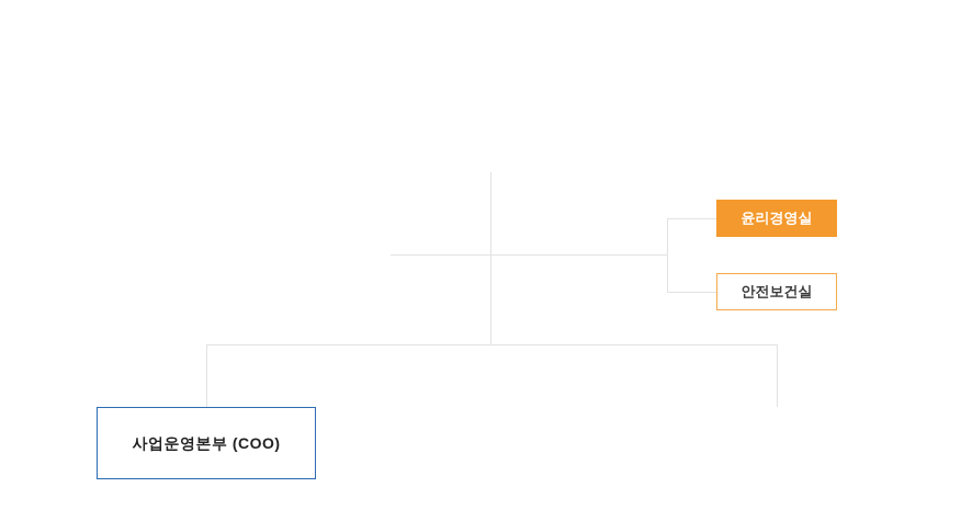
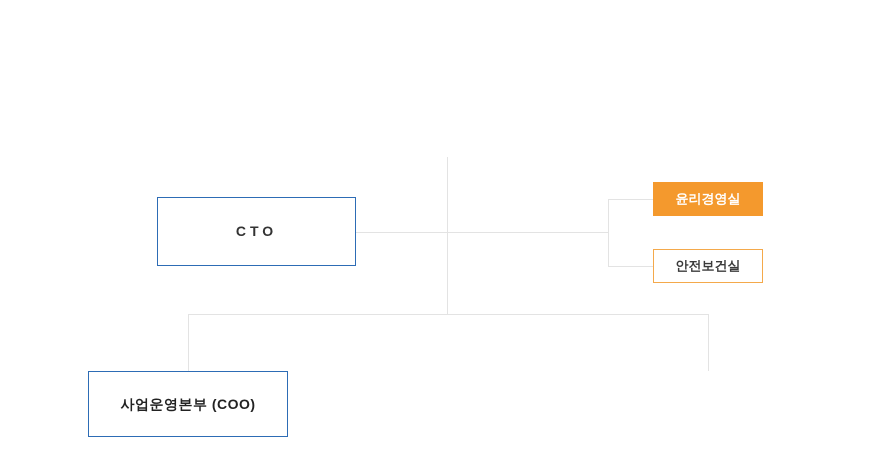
+ CTO
  윤리경영실
  안전보건실
  사업운영본부 (COO)
